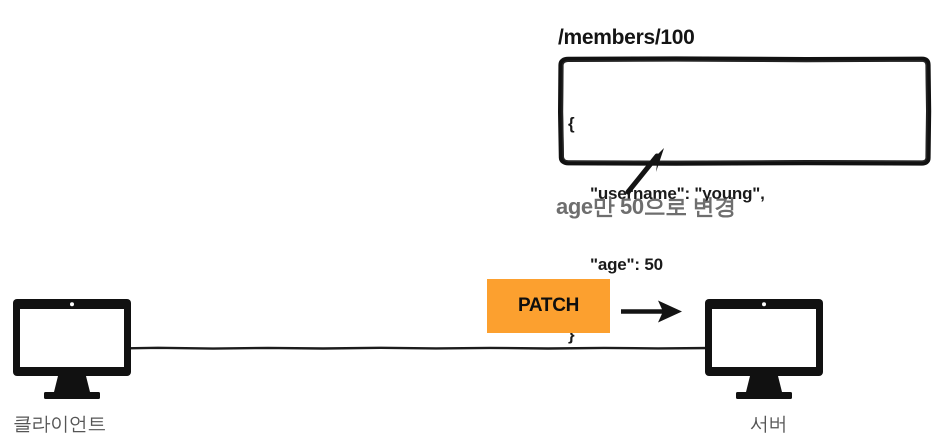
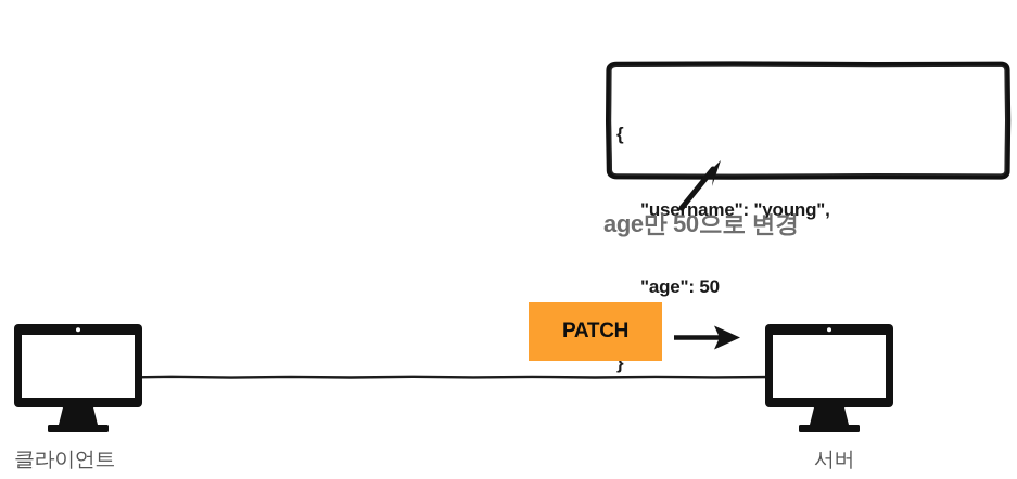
- /members/100
  {
  "usename": "young",
  "age": 50
  }
  age만 50으로 변경
  PATCH
  클라이언트
  서버
